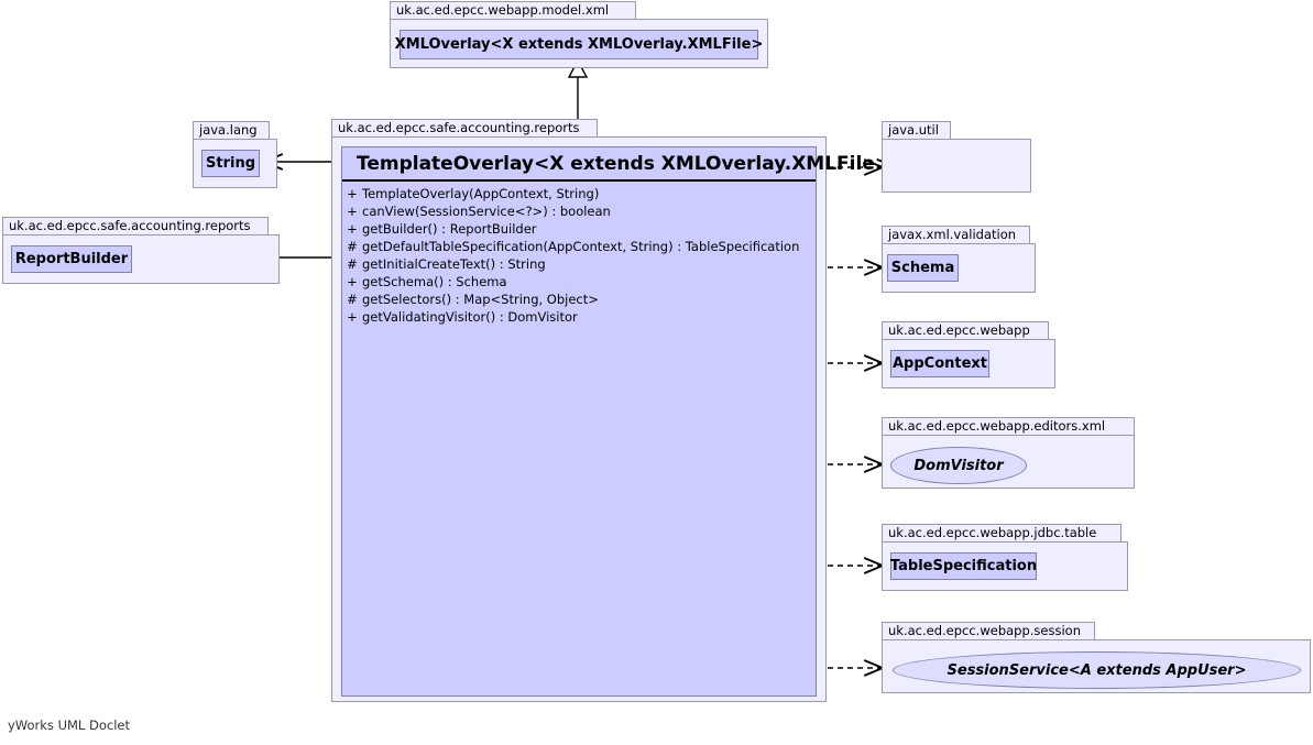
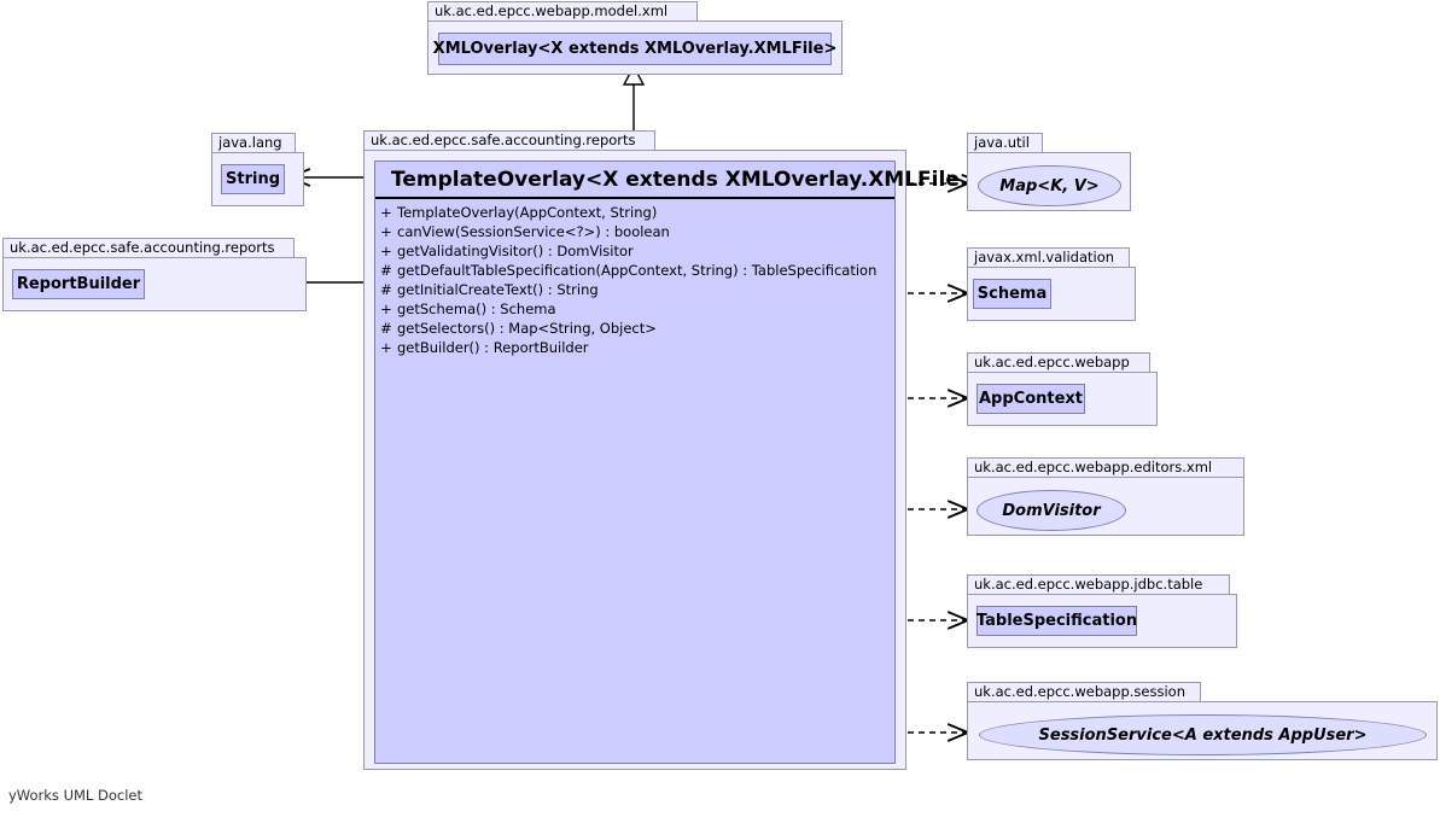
  uk.ac.ed.epcc.webapp.model.xml
  XMLOverlay<X extends XMLOverlay.XMLFile>
  java.lang
  String
  uk.ac.ed.epcc.safe.accounting.reports
  ReportBuilder
  uk.ac.ed.epcc.safe.accounting.reports
  TemplateOverlay<X extends XMLOverlay.XMLFile
  +
  TemplateOverlay(AppContext, String)
  +
  canView(SessionService<?>) : boolean
  +
- getBuilder() : ReportBuilder
+ getValidatingVisitor() : DomVisitor
  #
  getDefaultTableSpecification(AppContext, String) : TableSpecification
  #
  getInitialCreateText() : String
  +
  getSchema() : Schema
  #
  getSelectors() : Map<String, Object>
  +
- getValidatingVisitor() : DomVisitor
+ getBuilder() : ReportBuilder
  java.util
+ Map<K, V>
  javax.xml.validation
  Schema
  uk.ac.ed.epcc.webapp
  AppContext
  uk.ac.ed.epcc.webapp.editors.xml
  DomVisitor
  uk.ac.ed.epcc.webapp.jdbc.table
  TableSpecification
  uk.ac.ed.epcc.webapp.session
  SessionService<A extends AppUser>
  yWorks UML Doclet
